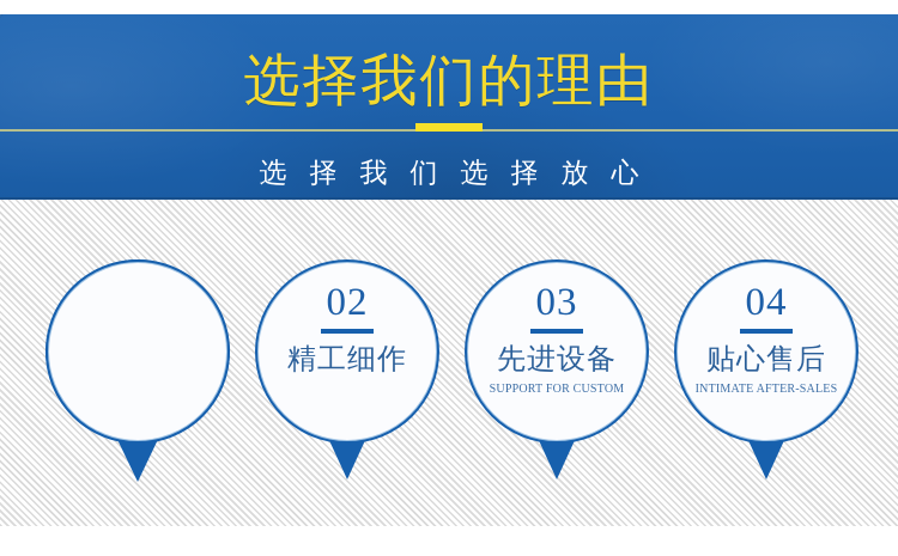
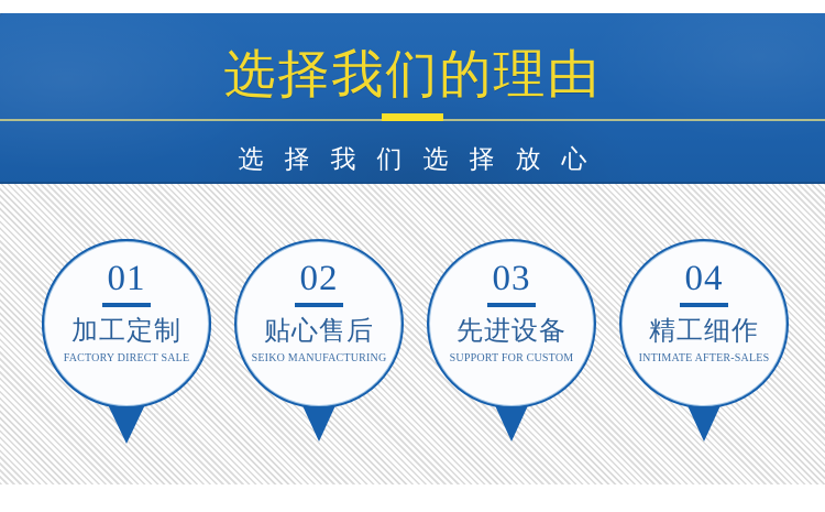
  选择我们的理由
  选择我们选择放心
+ 01
+ 加工定制
+ FACTORY DIRECT SALE
  02
- 精工细作
+ 贴心售后
+ SEIKO MANUFACTURING
  03
  先进设备
  SUPPORT FOR CUSTOM
  04
- 贴心售后
+ 精工细作
  INTIMATE AFTER-SALES
